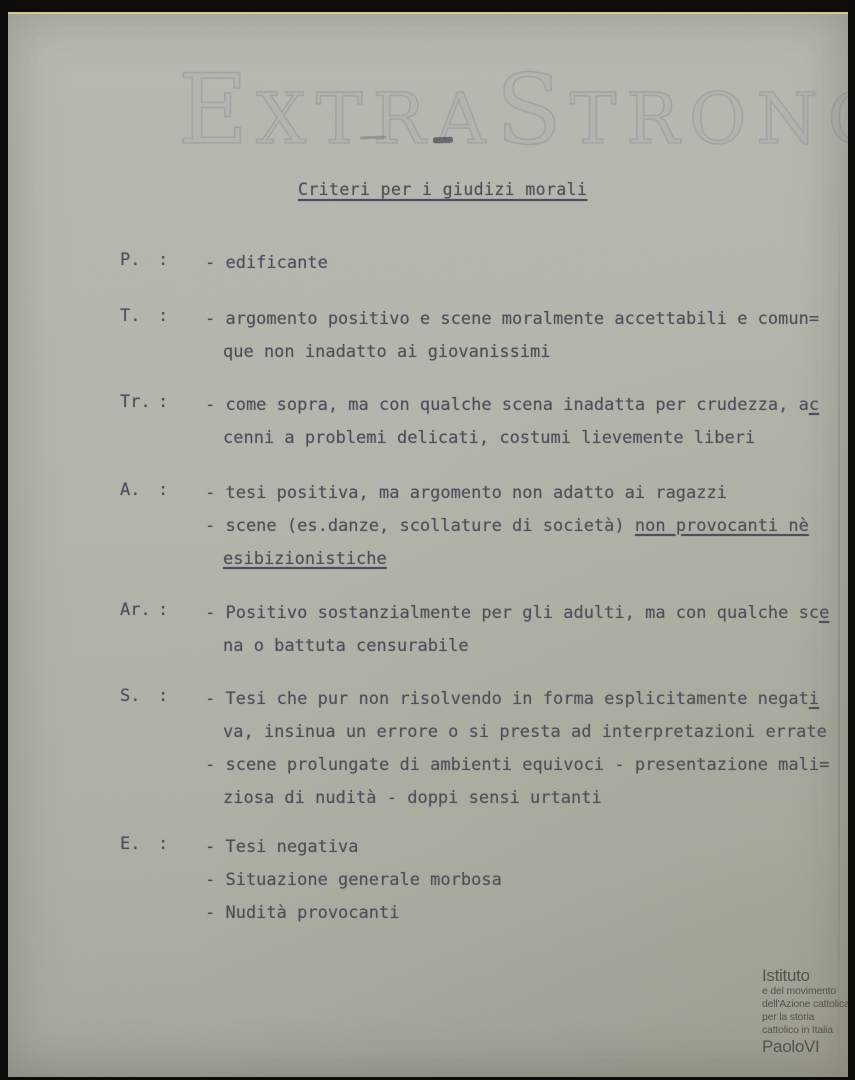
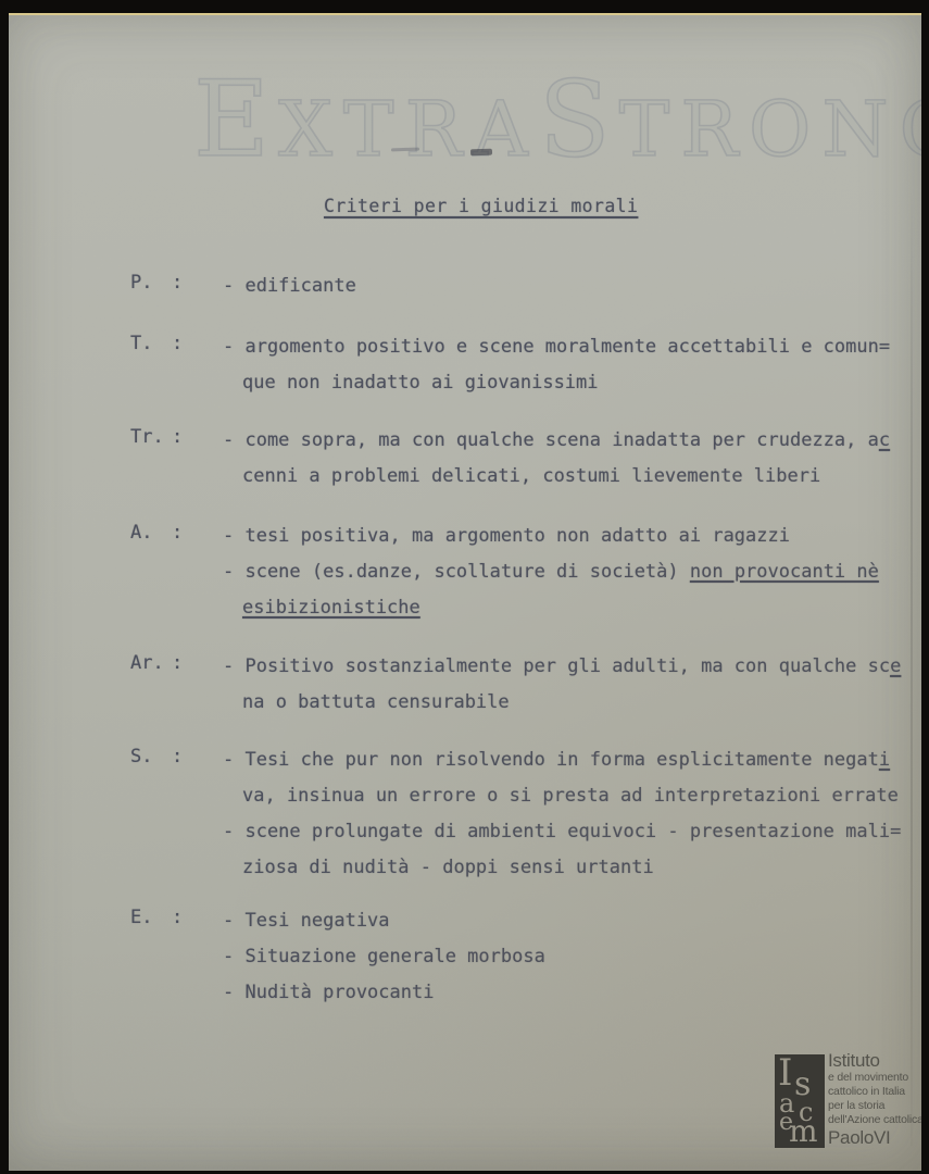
+ I
+ s
+ a
+ c
+ e
+ m
  Istituto
  e del movimento
- dell'Azione cattolica
+ cattolico in Italia
  per la storia
- cattolico in Italia
+ dell'Azione cattolica
  PaoloVI
